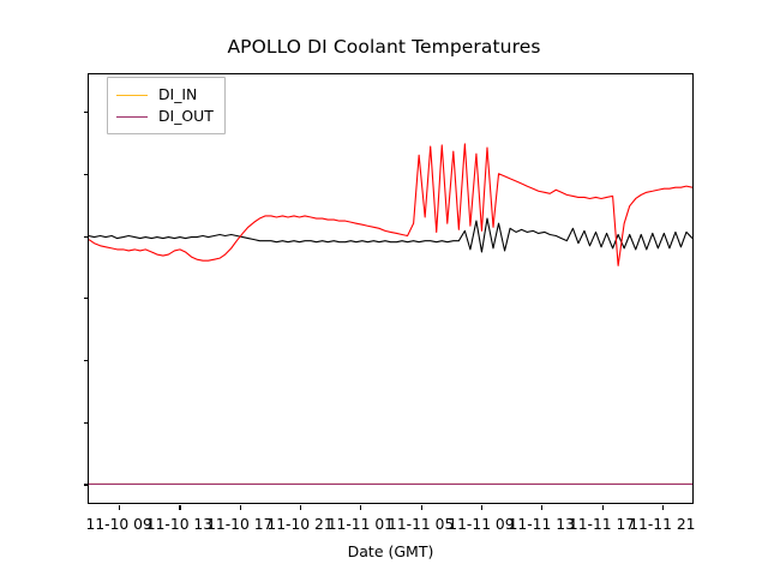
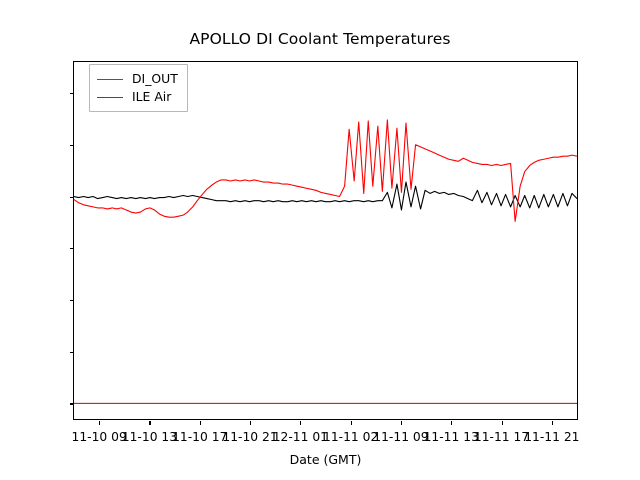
  APOLLO DI Coolant Temperatures
  11-10 09
  11-10 13
  11-10 17
  11-10 21
- 11-11 01
+ 12-11 01
- 11-11 05
+ 11-11 02
  11-11 09
  11-11 13
  11-11 17
  11-11 21
  Date (GMT)
- DI_IN
  DI_OUT
+ ILE Air
